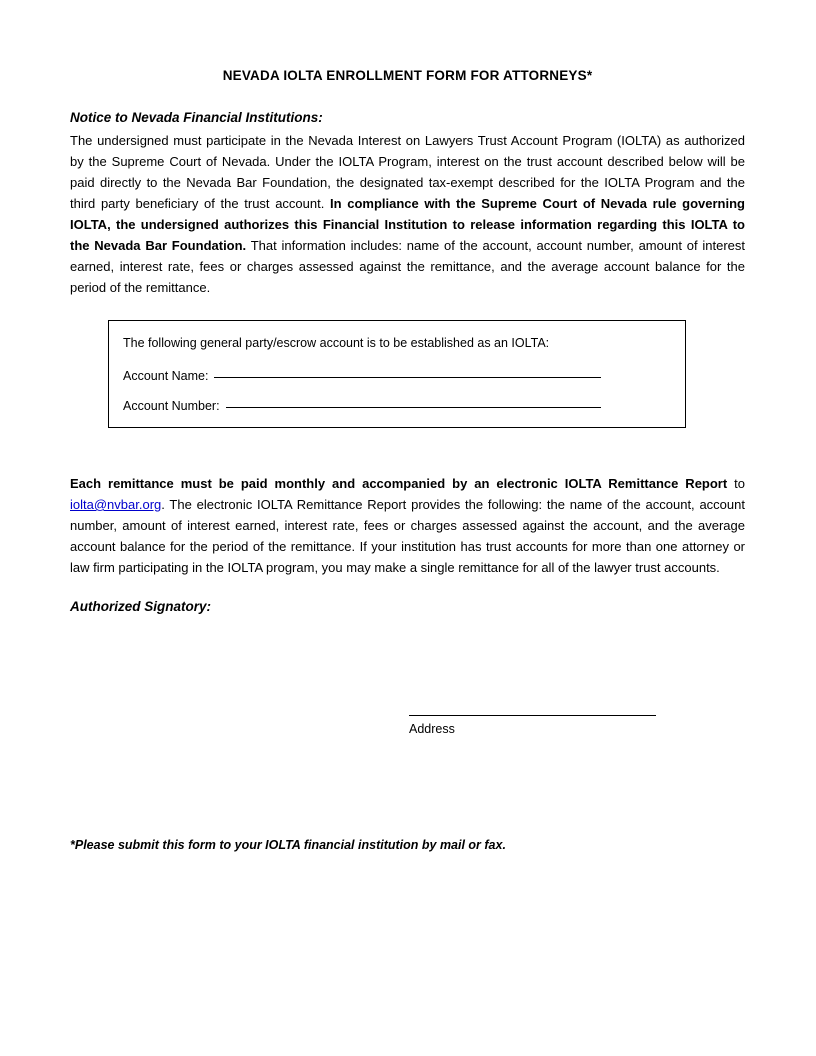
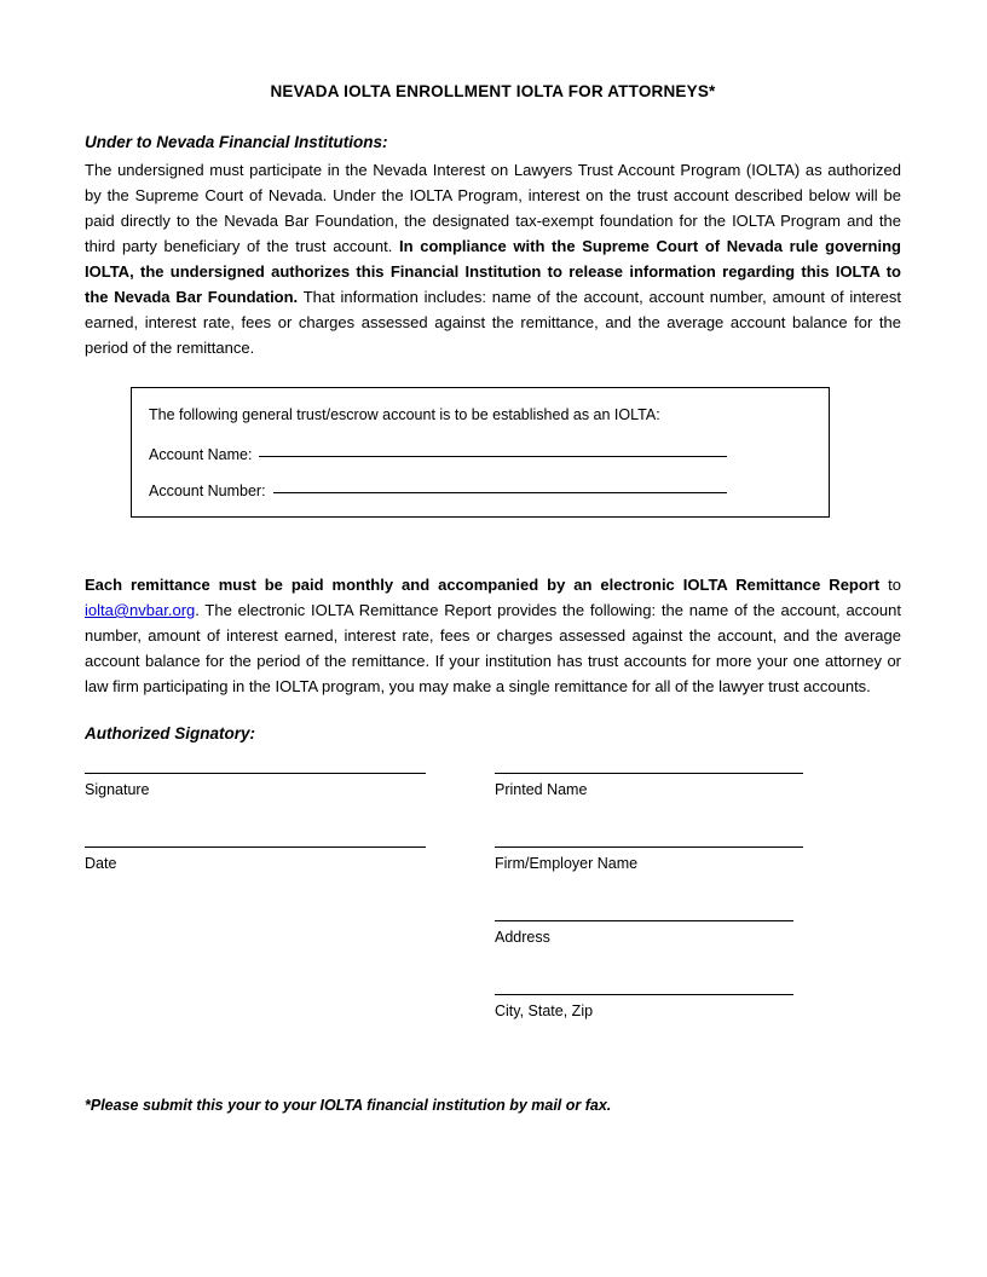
- NEVADA IOLTA ENROLLMENT FORM FOR ATTORNEYS*
+ NEVADA IOLTA ENROLLMENT IOLTA FOR ATTORNEYS*
- Notice to Nevada Financial Institutions:
+ Under to Nevada Financial Institutions:
- The undersigned must participate in the Nevada Interest on Lawyers Trust Account Program (IOLTA) as authorized by the Supreme Court of Nevada. Under the IOLTA Program, interest on the trust account described below will be paid directly to the Nevada Bar Foundation, the designated tax-exempt described for the IOLTA Program and the third party beneficiary of the trust account. In compliance with the Supreme Court of Nevada rule governing IOLTA, the undersigned authorizes this Financial Institution to release information regarding this IOLTA to the Nevada Bar Foundation. That information includes: name of the account, account number, amount of interest earned, interest rate, fees or charges assessed against the remittance, and the average account balance for the period of the remittance.
+ The undersigned must participate in the Nevada Interest on Lawyers Trust Account Program (IOLTA) as authorized by the Supreme Court of Nevada. Under the IOLTA Program, interest on the trust account described below will be paid directly to the Nevada Bar Foundation, the designated tax-exempt foundation for the IOLTA Program and the third party beneficiary of the trust account. In compliance with the Supreme Court of Nevada rule governing IOLTA, the undersigned authorizes this Financial Institution to release information regarding this IOLTA to the Nevada Bar Foundation. That information includes: name of the account, account number, amount of interest earned, interest rate, fees or charges assessed against the remittance, and the average account balance for the period of the remittance.
- The following general party/escrow account is to be established as an IOLTA:
+ The following general trust/escrow account is to be established as an IOLTA:
  Account Name:
  Account Number:
- Each remittance must be paid monthly and accompanied by an electronic IOLTA Remittance Report to iolta@nvbar.org. The electronic IOLTA Remittance Report provides the following: the name of the account, account number, amount of interest earned, interest rate, fees or charges assessed against the account, and the average account balance for the period of the remittance. If your institution has trust accounts for more than one attorney or law firm participating in the IOLTA program, you may make a single remittance for all of the lawyer trust accounts.
+ Each remittance must be paid monthly and accompanied by an electronic IOLTA Remittance Report to iolta@nvbar.org. The electronic IOLTA Remittance Report provides the following: the name of the account, account number, amount of interest earned, interest rate, fees or charges assessed against the account, and the average account balance for the period of the remittance. If your institution has trust accounts for more your one attorney or law firm participating in the IOLTA program, you may make a single remittance for all of the lawyer trust accounts.
  Authorized Signatory:
+ Signature
+ Printed Name
+ Date
+ Firm/Employer Name
  Address
+ City, State, Zip
- *Please submit this form to your IOLTA financial institution by mail or fax.
+ *Please submit this your to your IOLTA financial institution by mail or fax.
